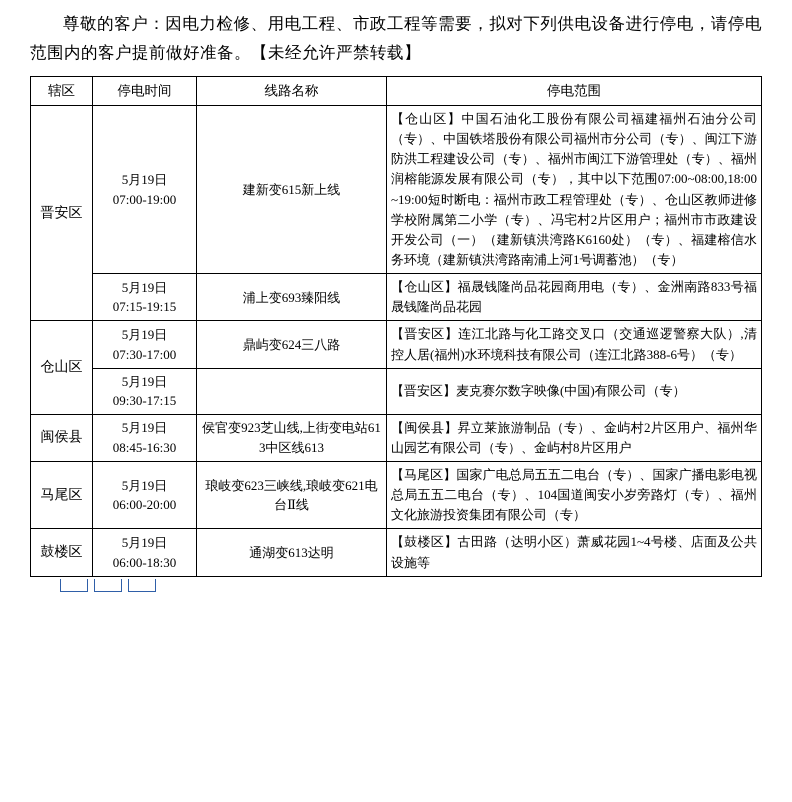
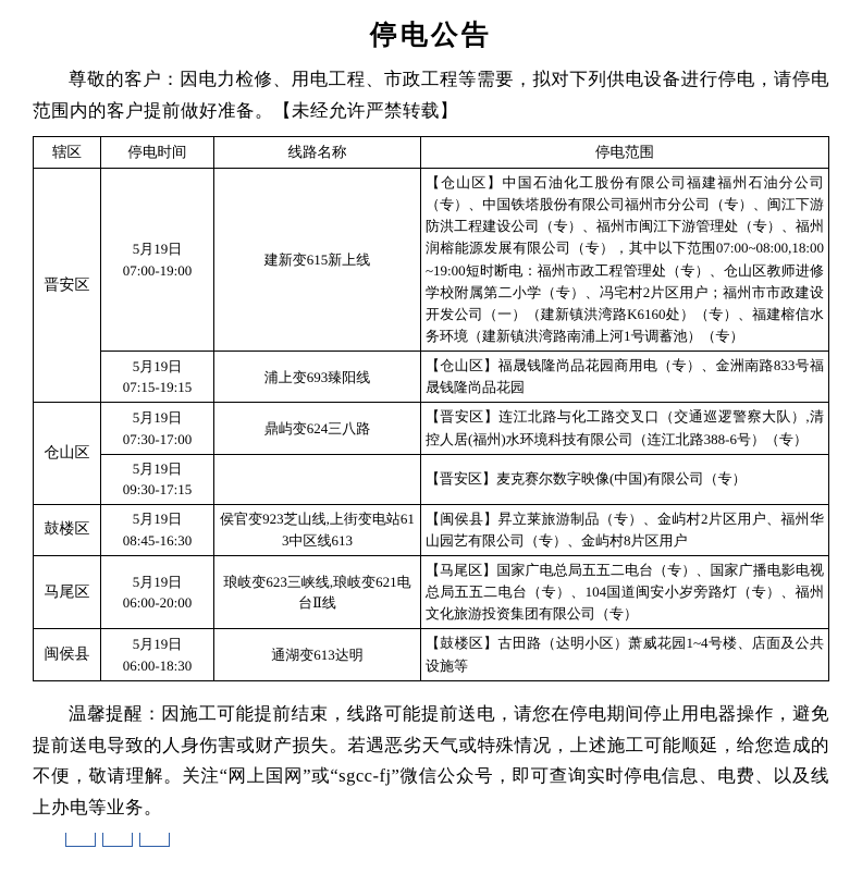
+ 停电公告
  尊敬的客户：因电力检修、用电工程、市政工程等需要，拟对下列供电设备进行停电，请停电范围内的客户提前做好准备。【未经允许严禁转载】
  辖区	停电时间	线路名称	停电范围
  晋安区	5月19日07:00-19:00	建新变615新上线	【仓山区】中国石油化工股份有限公司福建福州石油分公司（专）、中国铁塔股份有限公司福州市分公司（专）、闽江下游防洪工程建设公司（专）、福州市闽江下游管理处（专）、福州润榕能源发展有限公司（专），其中以下范围07:00~08:00,18:00~19:00短时断电：福州市政工程管理处（专）、仓山区教师进修学校附属第二小学（专）、冯宅村2片区用户；福州市市政建设开发公司（一）（建新镇洪湾路K6160处）（专）、福建榕信水务环境（建新镇洪湾路南浦上河1号调蓄池）（专）
  5月19日07:15-19:15	浦上变693臻阳线	【仓山区】福晟钱隆尚品花园商用电（专）、金洲南路833号福晟钱隆尚品花园
  仓山区	5月19日07:30-17:00	鼎屿变624三八路	【晋安区】连江北路与化工路交叉口（交通巡逻警察大队）,清控人居(福州)水环境科技有限公司（连江北路388-6号）（专）
  5月19日09:30-17:15		【晋安区】麦克赛尔数字映像(中国)有限公司（专）
- 闽侯县	5月19日08:45-16:30	侯官变923芝山线,上街变电站613中区线613	【闽侯县】昇立莱旅游制品（专）、金屿村2片区用户、福州华山园艺有限公司（专）、金屿村8片区用户
+ 鼓楼区	5月19日08:45-16:30	侯官变923芝山线,上街变电站613中区线613	【闽侯县】昇立莱旅游制品（专）、金屿村2片区用户、福州华山园艺有限公司（专）、金屿村8片区用户
  马尾区	5月19日06:00-20:00	琅岐变623三峡线,琅岐变621电台Ⅱ线	【马尾区】国家广电总局五五二电台（专）、国家广播电影电视总局五五二电台（专）、104国道闽安小岁旁路灯（专）、福州文化旅游投资集团有限公司（专）
- 鼓楼区	5月19日06:00-18:30	通湖变613达明	【鼓楼区】古田路（达明小区）萧威花园1~4号楼、店面及公共设施等
+ 闽侯县	5月19日06:00-18:30	通湖变613达明	【鼓楼区】古田路（达明小区）萧威花园1~4号楼、店面及公共设施等
+ 温馨提醒：因施工可能提前结束，线路可能提前送电，请您在停电期间停止用电器操作，避免提前送电导致的人身伤害或财产损失。若遇恶劣天气或特殊情况，上述施工可能顺延，给您造成的不便，敬请理解。关注“网上国网”或“sgcc-fj”微信公众号，即可查询实时停电信息、电费、以及线上办电等业务。
